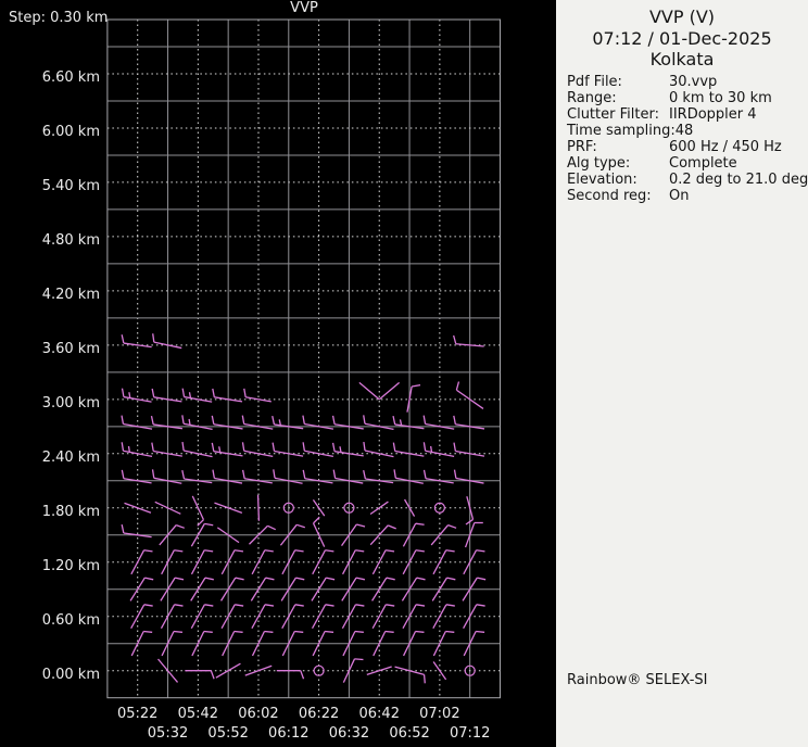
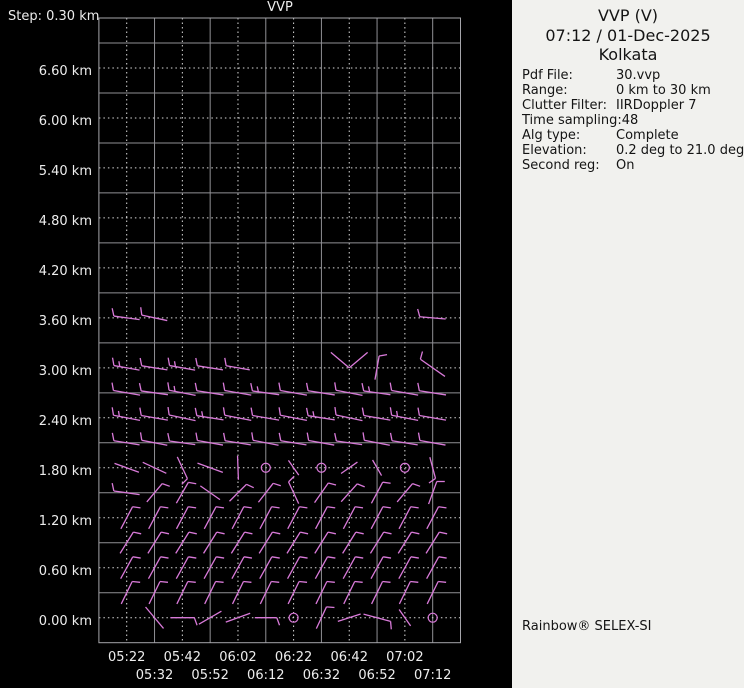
  VVP
  Step: 0.30 km
  6.60 km
  6.00 km
  5.40 km
  4.80 km
  4.20 km
  3.60 km
  3.00 km
  2.40 km
  1.80 km
  1.20 km
  0.60 km
  0.00 km
  05:22
  05:32
  05:42
  05:52
  06:02
  06:12
  06:22
  06:32
  06:42
  06:52
  07:02
  07:12
  VVP (V)
  07:12 / 01-Dec-2025
  Kolkata
  Pdf File:
  30.vvp
  Range:
  0 km to 30 km
  Clutter Filter:
- IIRDoppler 4
+ IIRDoppler 7
  Time sampling:
  48
- PRF:
- 600 Hz / 450 Hz
  Alg type:
  Complete
  Elevation:
  0.2 deg to 21.0 deg
  Second reg:
  On
  Rainbow® SELEX-SI
